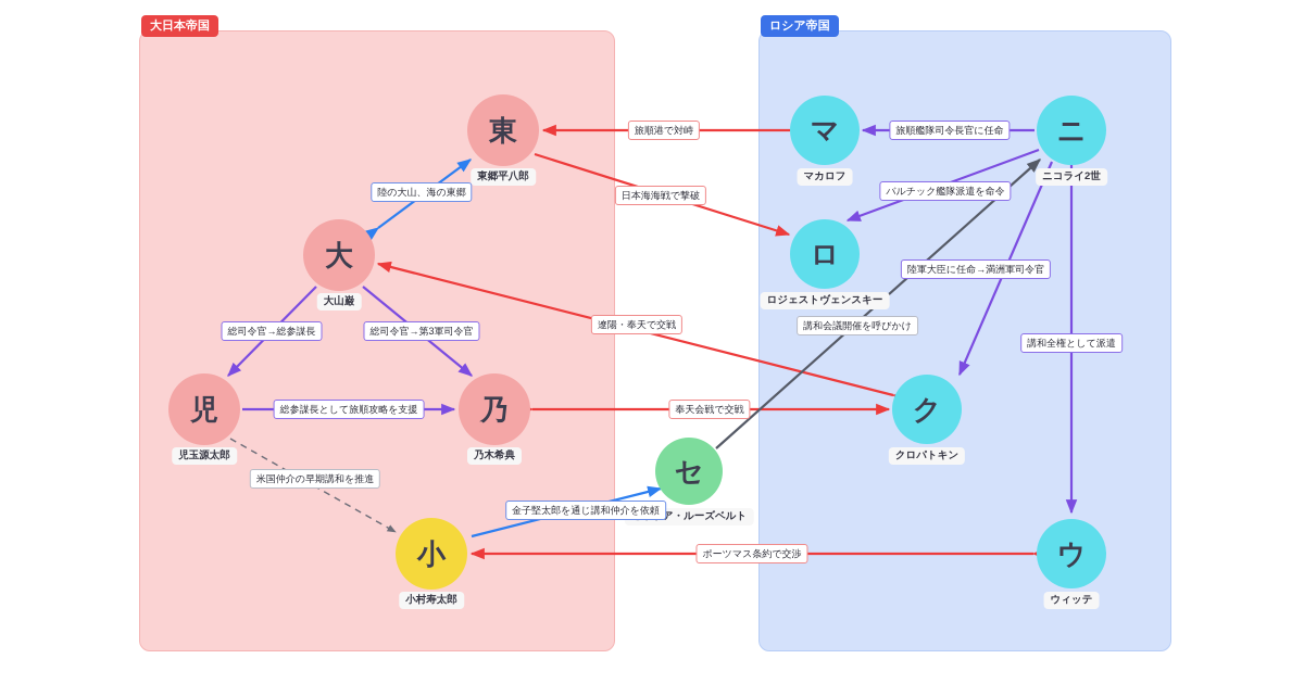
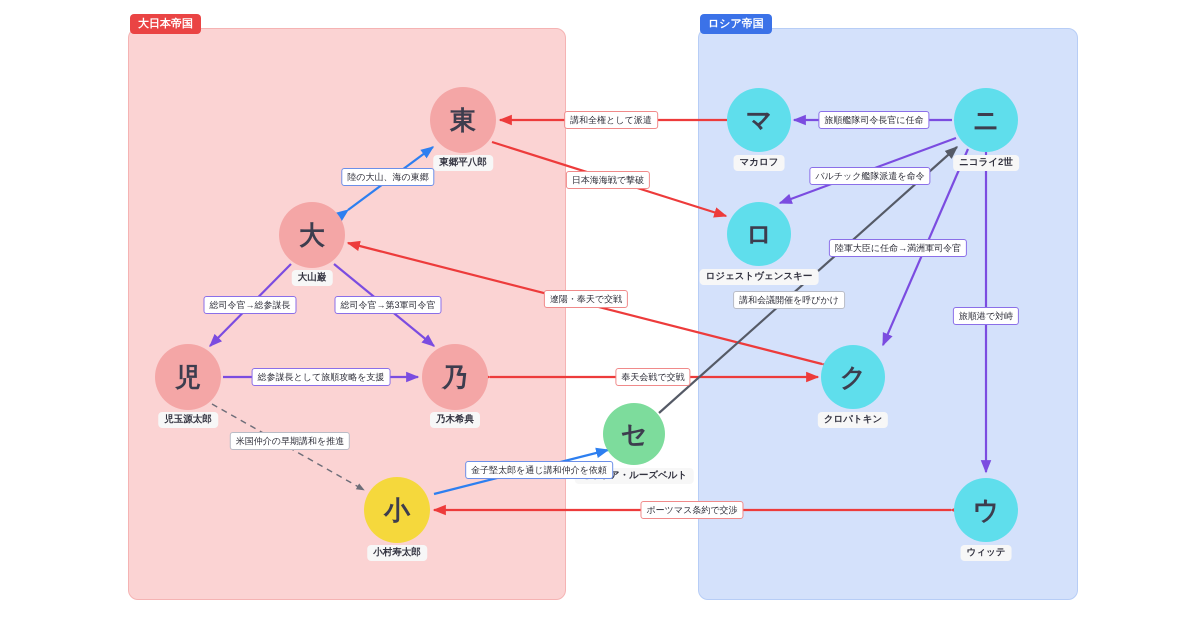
  大日本帝国
  ロシア帝国
  東
  東郷平八郎
  大
  大山巌
  児
  児玉源太郎
  乃
  乃木希典
  小
  小村寿太郎
  セ
  ア・ルーズベルト
  マ
  マカロフ
  ニ
  ニコライ2世
  ロ
  ロジェストヴェンスキー
  ク
  クロパトキン
  ウ
  ウィッテ
  陸の大山、海の東郷
- 旅順港で対峙
+ 講和全権として派遣
  日本海海戦で撃破
  旅順艦隊司令長官に任命
  バルチック艦隊派遣を命令
  陸軍大臣に任命→満洲軍司令官
- 講和全権として派遣
+ 旅順港で対峙
  総司令官→総参謀長
  総司令官→第3軍司令官
  総参謀長として旅順攻略を支援
  遼陽・奉天で交戦
  奉天会戦で交戦
  米国仲介の早期講和を推進
  金子堅太郎を通じ講和仲介を依頼
  講和会議開催を呼びかけ
  ポーツマス条約で交渉
